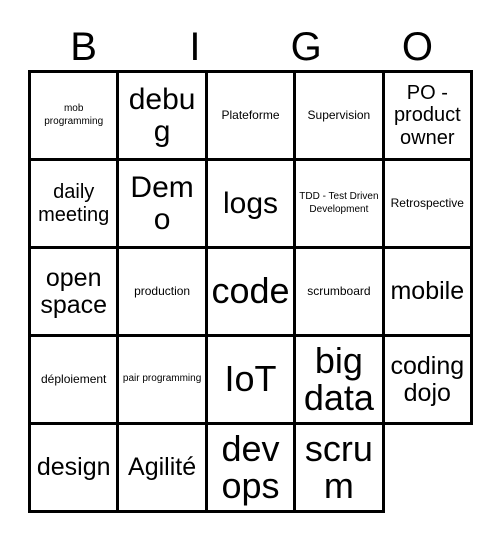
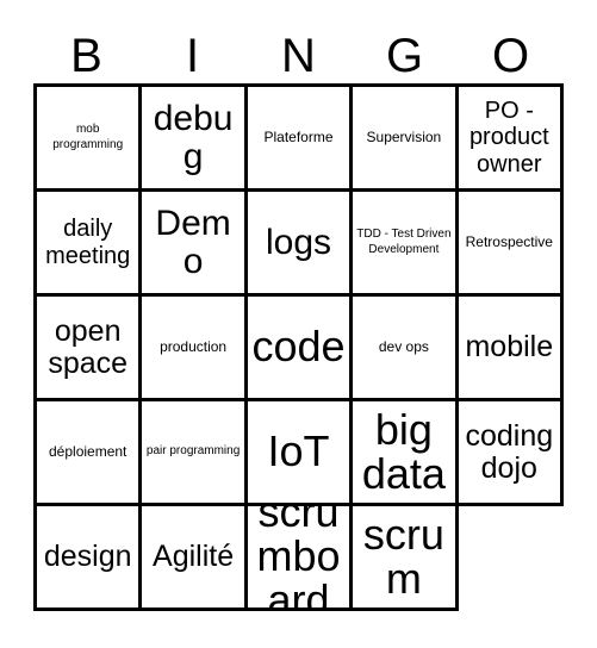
  B
  I
+ N
  G
  O
  mob programming
  debug
  Plateforme
  Supervision
  PO - product owner
  daily meeting
  Demo
  logs
  TDD - Test Driven Development
  Retrospective
  open space
  production
  code
- scrumboard
+ dev ops
  mobile
  déploiement
  pair programming
  IoT
  big data
  coding dojo
  design
  Agilité
- dev ops
+ scrumboard
  scrum
